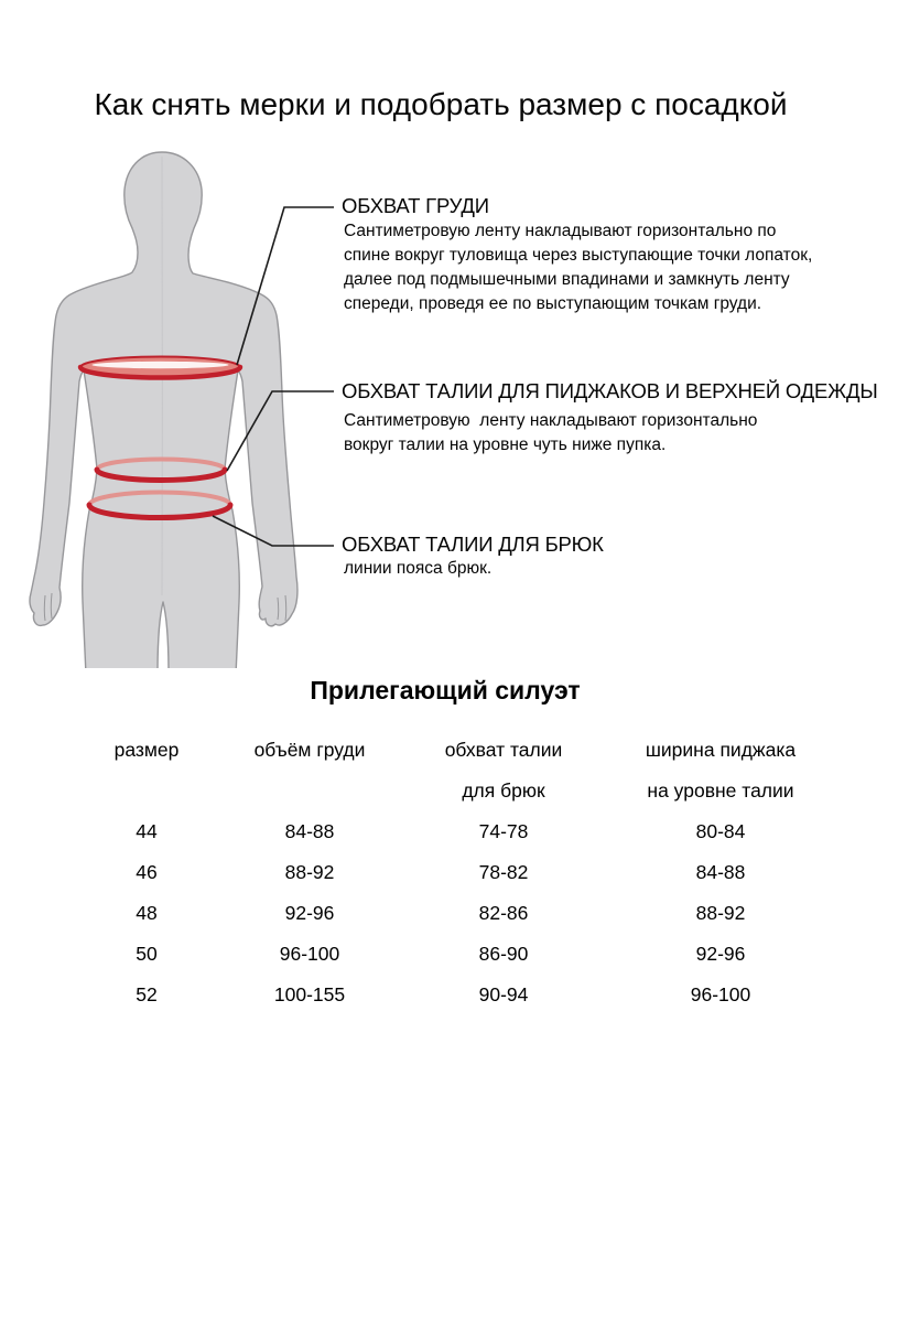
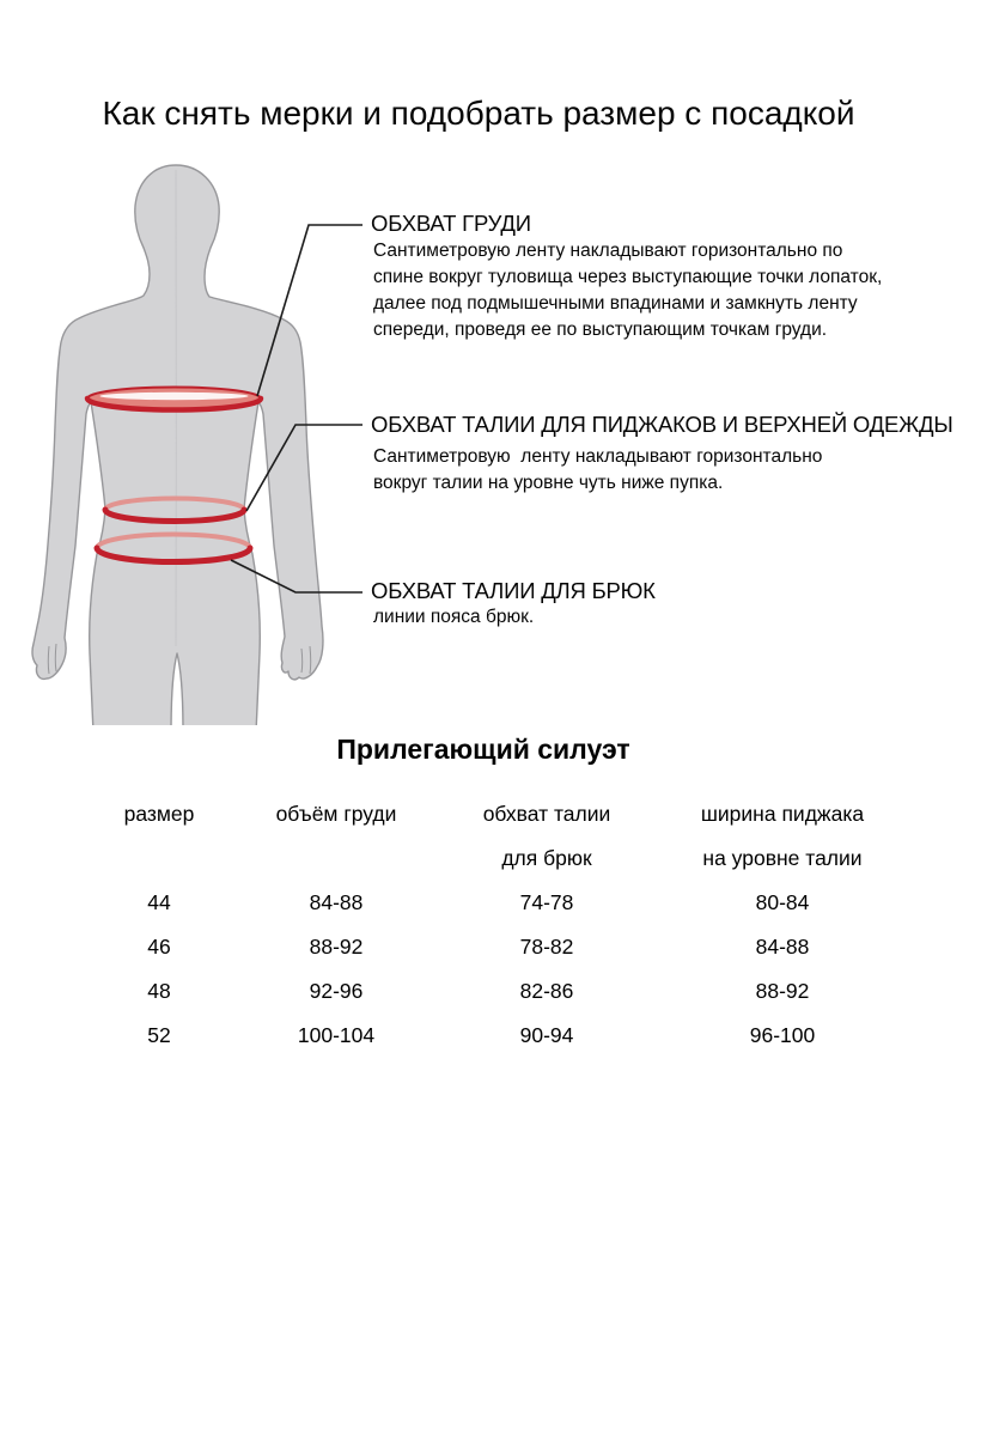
  Как снять мерки и подобрать размер с посадкой
  ОБХВАТ ГРУДИ
  Сантиметровую ленту накладывают горизонтально по
  спине вокруг туловища через выступающие точки лопаток,
  далее под подмышечными впадинами и замкнуть ленту
  спереди, проведя ее по выступающим точкам груди.
  ОБХВАТ ТАЛИИ ДЛЯ ПИДЖАКОВ И ВЕРХНЕЙ ОДЕЖДЫ
  Сантиметровую ленту накладывают горизонтально
  вокруг талии на уровне чуть ниже пупка.
  ОБХВАТ ТАЛИИ ДЛЯ БРЮК
  линии пояса брюк.
  Прилегающий силуэт
  размер	объём груди	обхват талии	ширина пиджака
  		для брюк	на уровне талии
  44	84-88	74-78	80-84
  46	88-92	78-82	84-88
  48	92-96	82-86	88-92
- 50	96-100	86-90	92-96
- 52	100-155	90-94	96-100
+ 52	100-104	90-94	96-100
